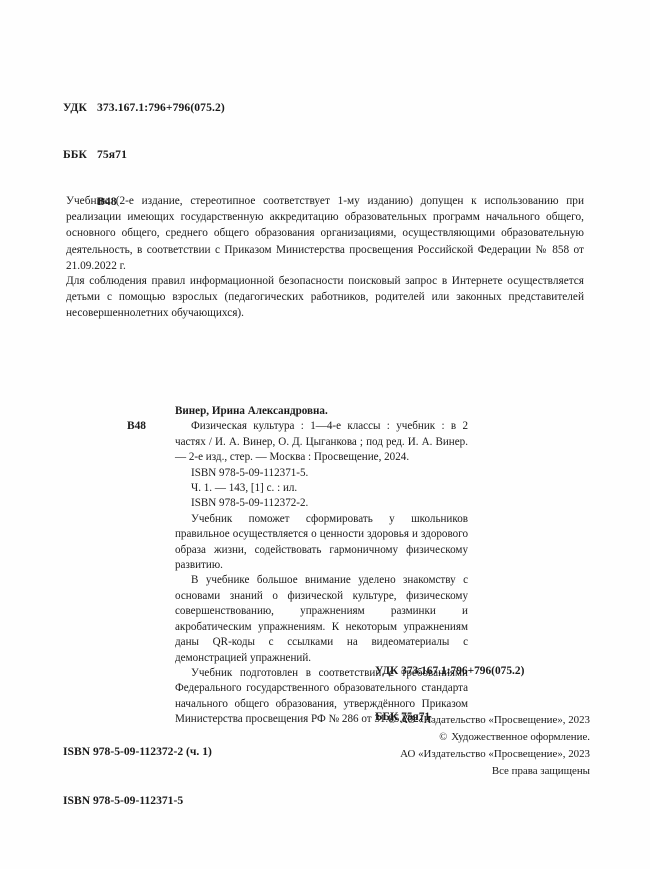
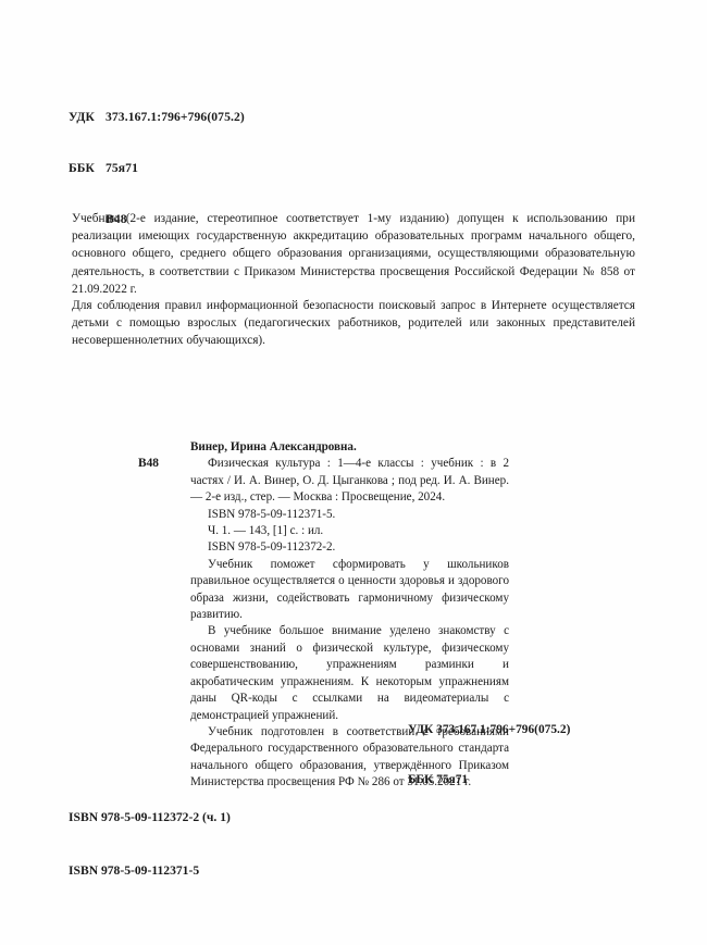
  УДК 373.167.1:796+796(075.2)
  ББК 75я71
  В48
  Учебник (2-е издание, стереотипное соответствует 1-му изданию) допущен к использованию при реализации имеющих государственную аккредитацию образовательных программ начального общего, основного общего, среднего общего образования организациями, осуществляющими образовательную деятельность, в соответствии с Приказом Министерства просвещения Российской Федерации № 858 от 21.09.2022 г.
  Для соблюдения правил информационной безопасности поисковый запрос в Интернете осуществляется детьми с помощью взрослых (педагогических работников, родителей или законных представителей несовершеннолетних обучающихся).
  В48
  Винер, Ирина Александровна.
  Физическая культура : 1—4-е классы : учебник : в 2 частях / И. А. Винер, О. Д. Цыганкова ; под ред. И. А. Винер. — 2-е изд., стер. — Москва : Просвещение, 2024.
  ISBN 978-5-09-112371-5.
  Ч. 1. — 143, [1] с. : ил.
  ISBN 978-5-09-112372-2.
  Учебник поможет сформировать у школьников правильное осуществляется о ценности здоровья и здорового образа жизни, содействовать гармоничному физическому развитию.
  В учебнике большое внимание уделено знакомству с основами знаний о физической культуре, физическому совершенствованию, упражнениям разминки и акробатическим упражнениям. К некоторым упражнениям даны QR-коды с ссылками на видеоматериалы с демонстрацией упражнений.
  Учебник подготовлен в соответствии с требованиями Федерального государственного образовательного стандарта начального общего образования, утверждённого Приказом Министерства просвещения РФ № 286 от 31.05.2021 г.
  УДК 373.167.1:796+796(075.2)
  ББК 75я71
  ISBN 978-5-09-112372-2 (ч. 1)
  ISBN 978-5-09-112371-5
- © АО «Издательство «Просвещение», 2023
- © Художественное оформление.
- АО «Издательство «Просвещение», 2023
- Все права защищены
